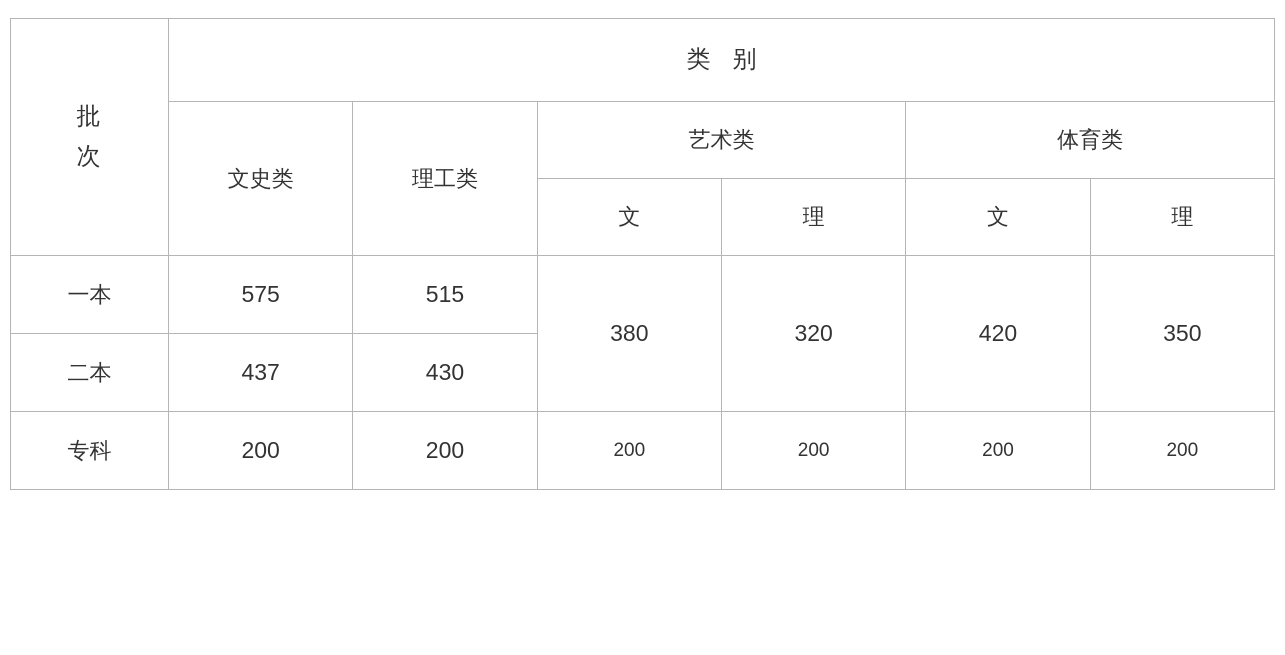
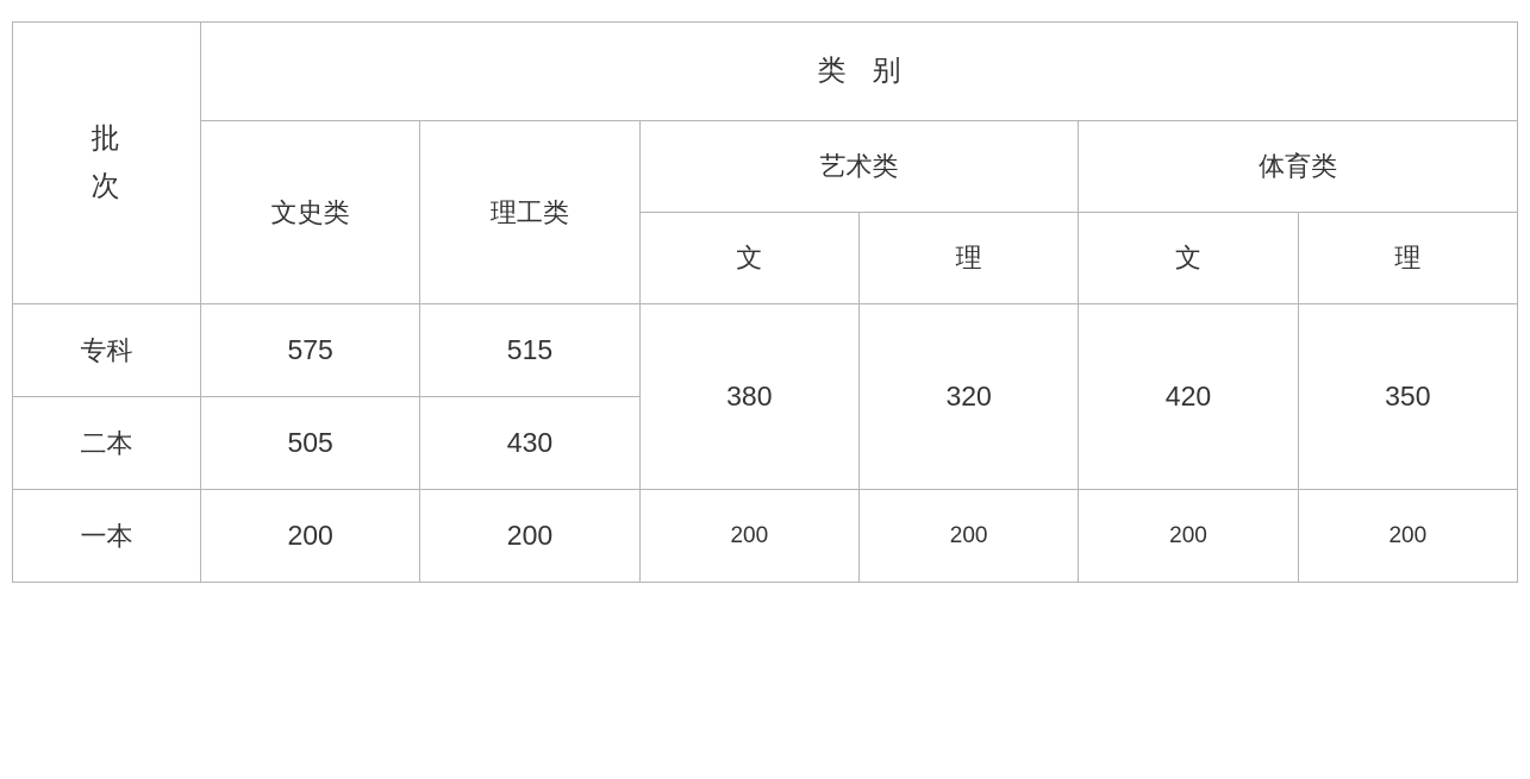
  批 次	类别
  文史类	理工类	艺术类	体育类
  文	理	文	理
- 一本	575	515	380	320	420	350
+ 专科	575	515	380	320	420	350
- 二本	437	430
+ 二本	505	430
- 专科	200	200	200	200	200	200
+ 一本	200	200	200	200	200	200
